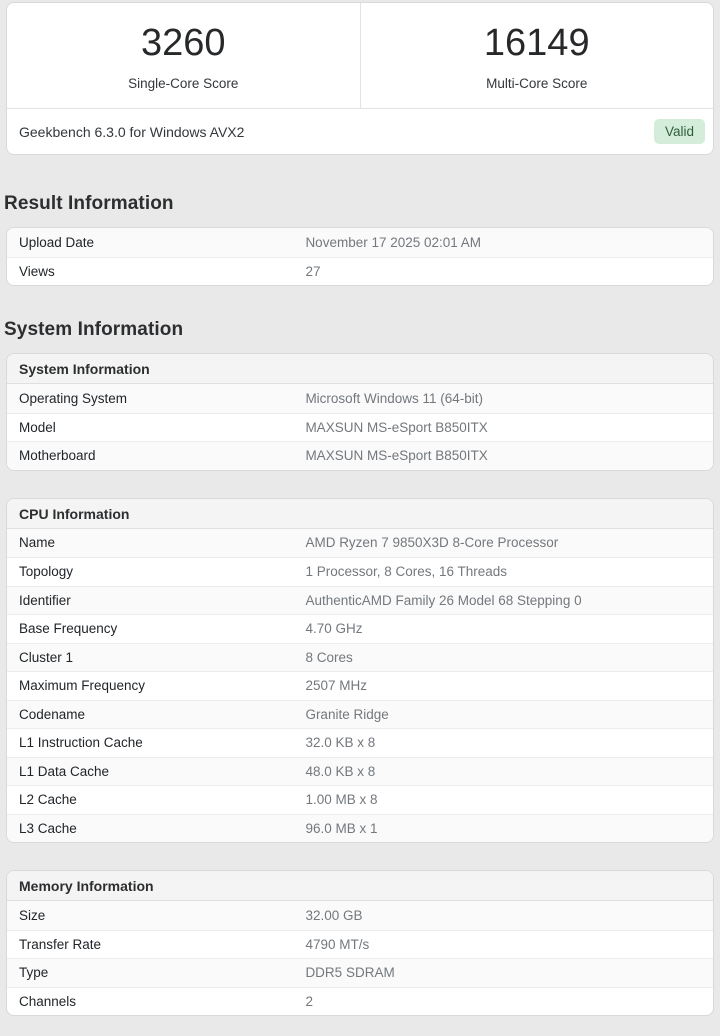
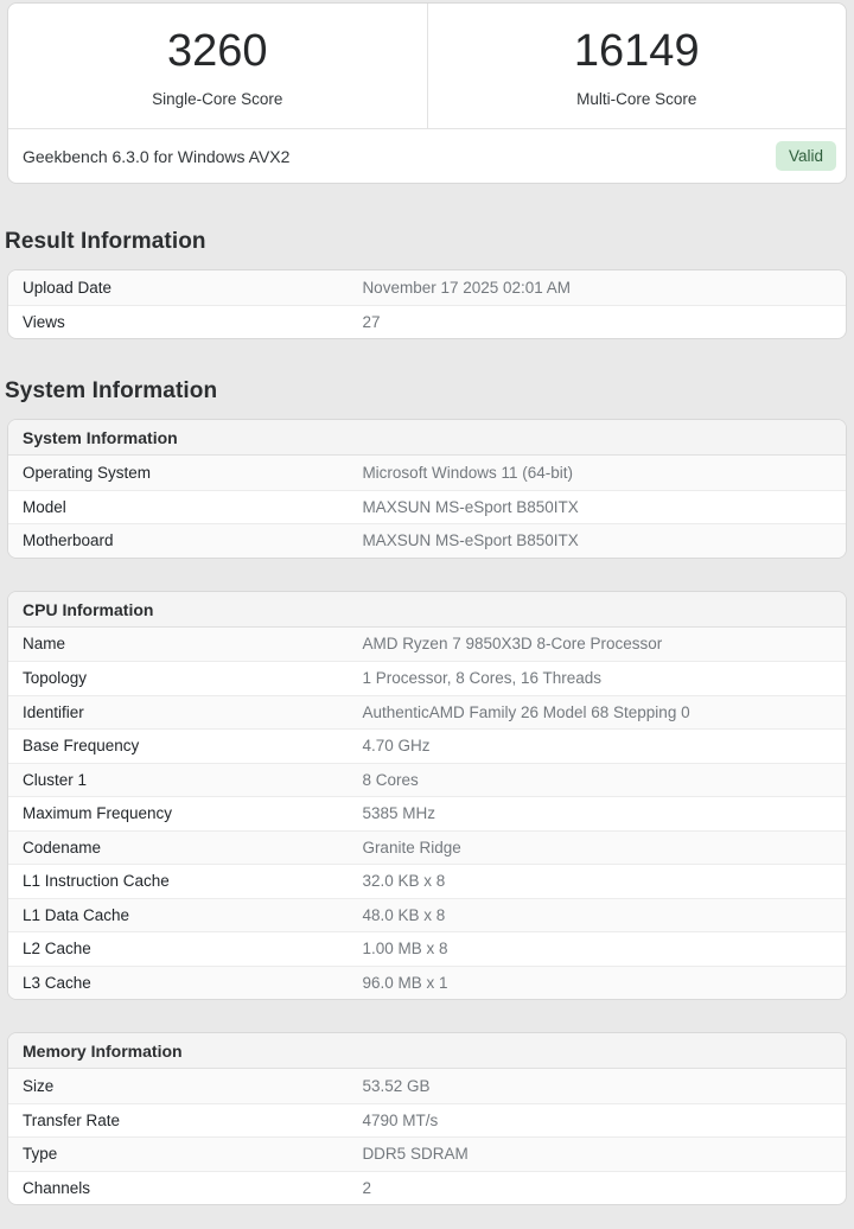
  3260
  Single-Core Score
  16149
  Multi-Core Score
  Geekbench 6.3.0 for Windows AVX2
  Valid
  Result Information
  Upload Date
  November 17 2025 02:01 AM
  Views
  27
  System Information
  System Information
  Operating System
  Microsoft Windows 11 (64-bit)
  Model
  MAXSUN MS-eSport B850ITX
  Motherboard
  MAXSUN MS-eSport B850ITX
  CPU Information
  Name
  AMD Ryzen 7 9850X3D 8-Core Processor
  Topology
  1 Processor, 8 Cores, 16 Threads
  Identifier
  AuthenticAMD Family 26 Model 68 Stepping 0
  Base Frequency
  4.70 GHz
  Cluster 1
  8 Cores
  Maximum Frequency
- 2507 MHz
+ 5385 MHz
  Codename
  Granite Ridge
  L1 Instruction Cache
  32.0 KB x 8
  L1 Data Cache
  48.0 KB x 8
  L2 Cache
  1.00 MB x 8
  L3 Cache
  96.0 MB x 1
  Memory Information
  Size
- 32.00 GB
+ 53.52 GB
  Transfer Rate
  4790 MT/s
  Type
  DDR5 SDRAM
  Channels
  2
